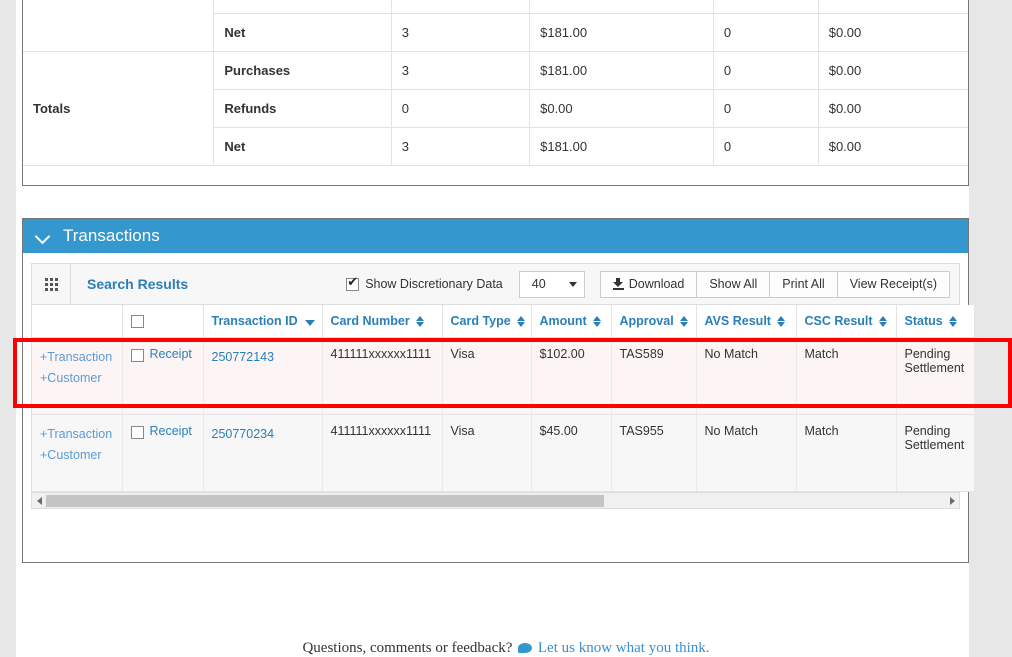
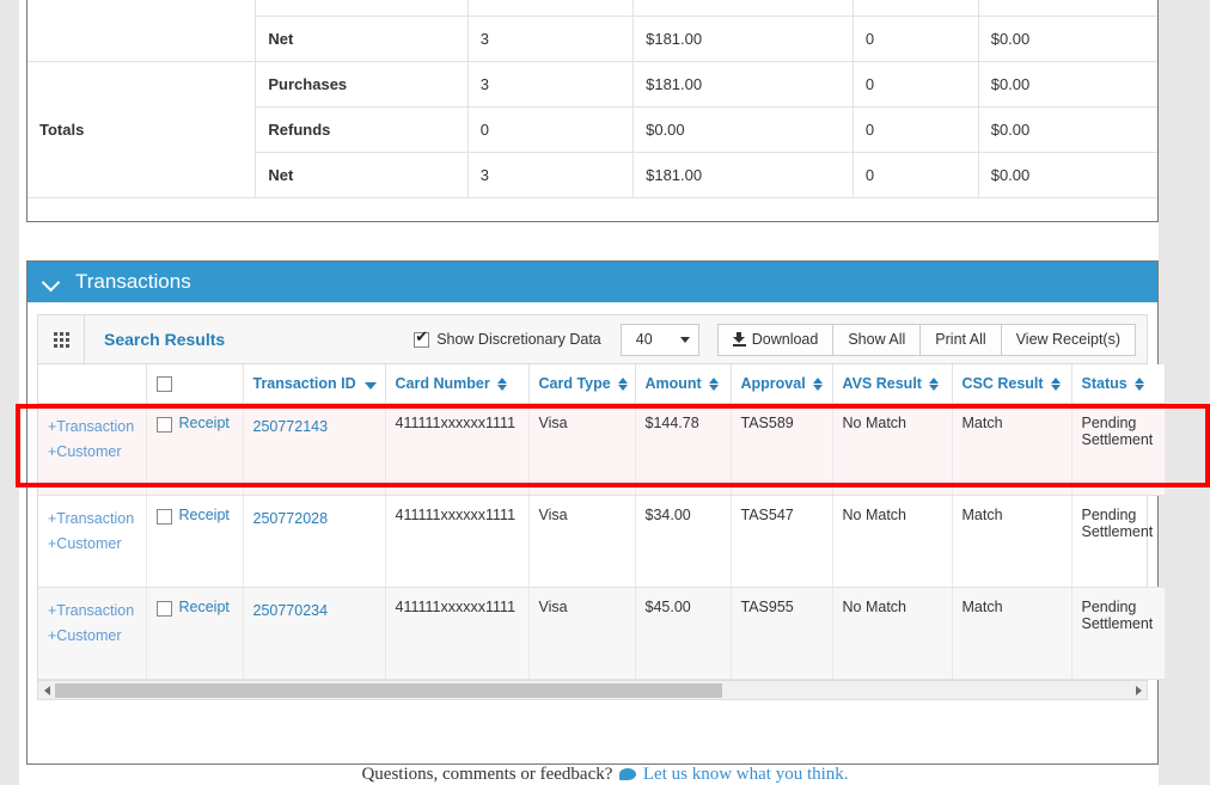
  Net	3	$181.00	0	$0.00
  Totals	Purchases	3	$181.00	0	$0.00
  Refunds	0	$0.00	0	$0.00
  Net	3	$181.00	0	$0.00
  Transactions
  Search Results
  Show Discretionary Data
  40
  Download
  Show All
  Print All
  View Receipt(s)
  		Transaction ID	Card Number	Card Type	Amount	Approval	AVS Result	CSC Result	Status
- +Transaction+Customer	Receipt	250772143	411111xxxxxx1111	Visa	$102.00	TAS589	No Match	Match	Pending Settlement
+ +Transaction+Customer	Receipt	250772143	411111xxxxxx1111	Visa	$144.78	TAS589	No Match	Match	Pending Settlement
+ +Transaction+Customer	Receipt	250772028	411111xxxxxx1111	Visa	$34.00	TAS547	No Match	Match	Pending Settlement
  +Transaction+Customer	Receipt	250770234	411111xxxxxx1111	Visa	$45.00	TAS955	No Match	Match	Pending Settlement
  Questions, comments or feedback? Let us know what you think.
